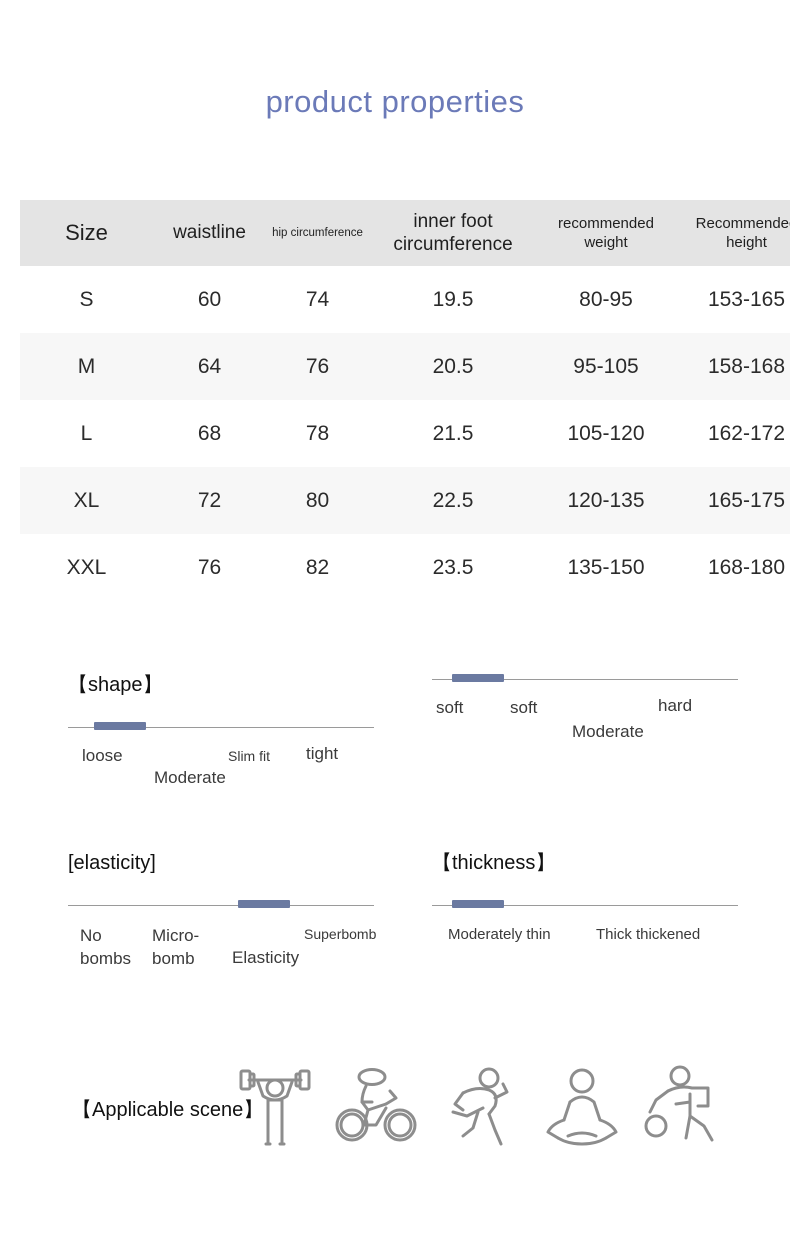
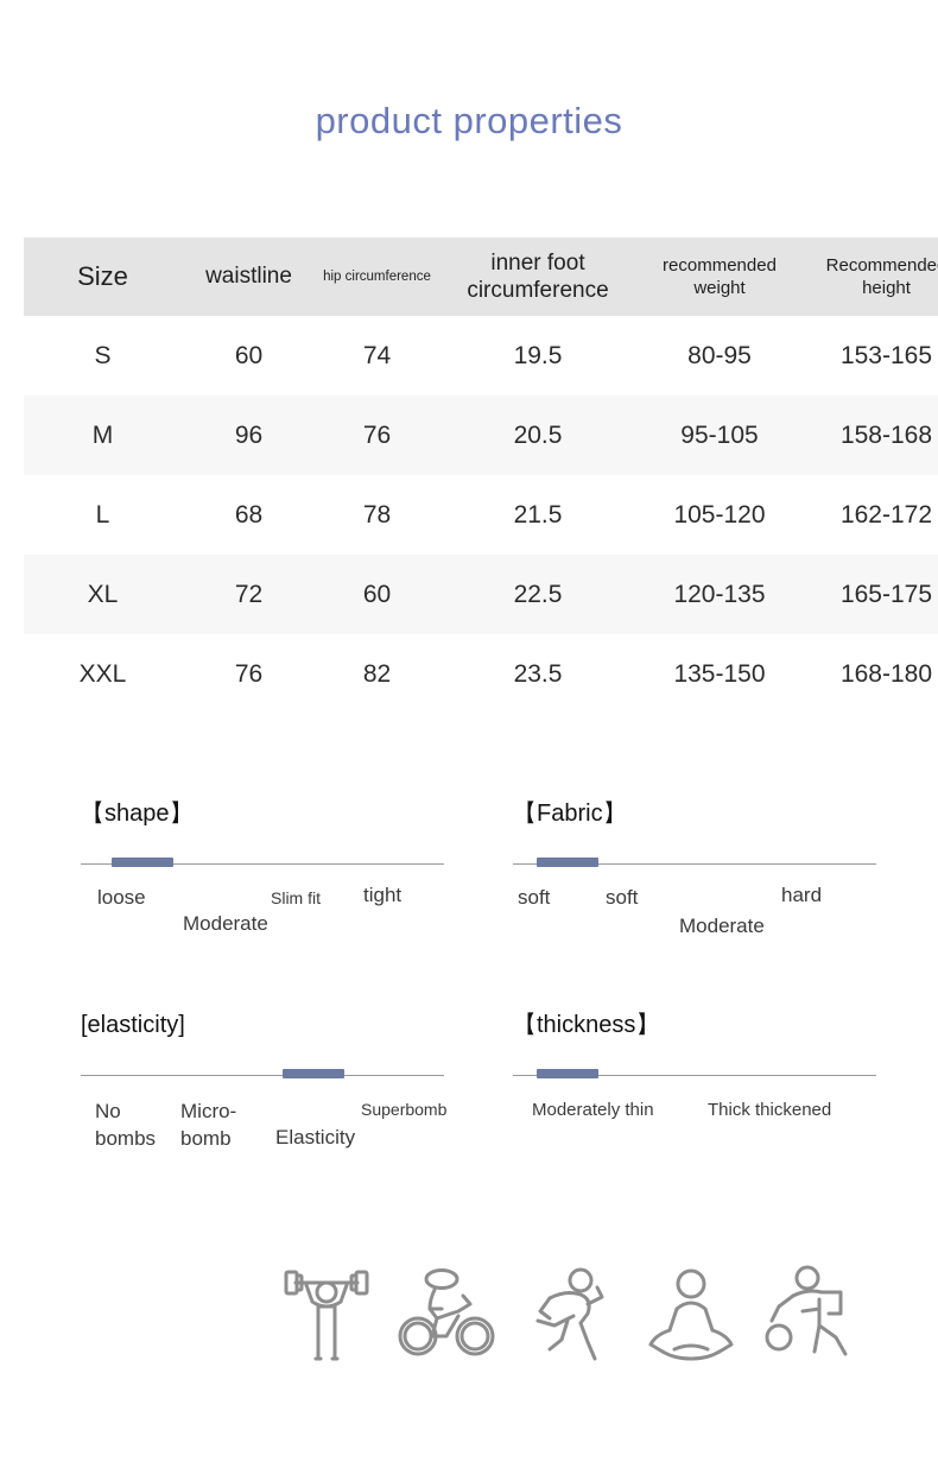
  product properties
  Size	waistline	hip circumference	inner foot circumference	recommended weight	Recommende height
  S	60	74	19.5	80-95	153-165
- M	64	76	20.5	95-105	158-168
+ M	96	76	20.5	95-105	158-168
  L	68	78	21.5	105-120	162-172
- XL	72	80	22.5	120-135	165-175
+ XL	72	60	22.5	120-135	165-175
  XXL	76	82	23.5	135-150	168-180
  【shape】
  loose
  Moderate
  Slim fit
  tight
+ 【Fabric】
  soft
  soft
  Moderate
  hard
  [elasticity]
  No bombs
  Micro-bomb
  Elasticity
  Superbomb
  【thickness】
  Moderately thin
  Thick thickened
- 【Applicable scene】
